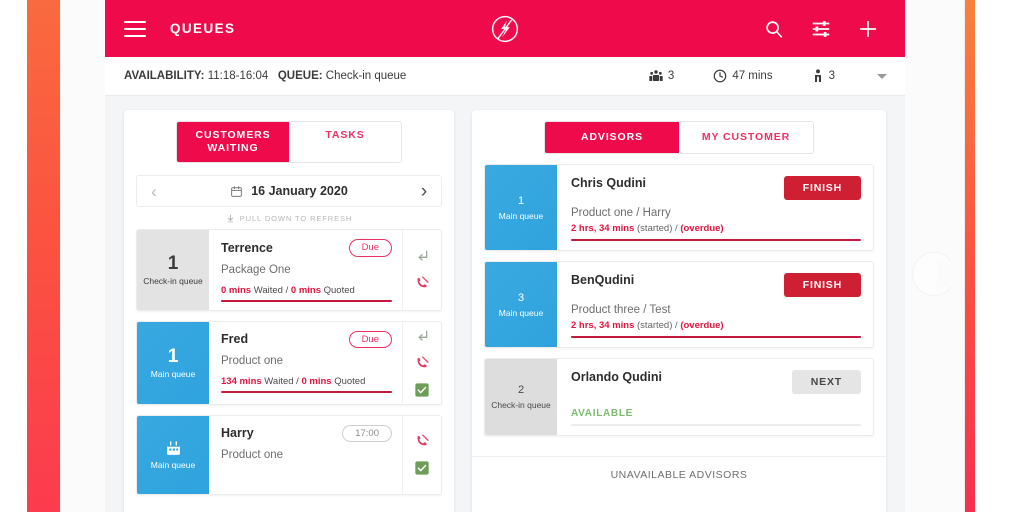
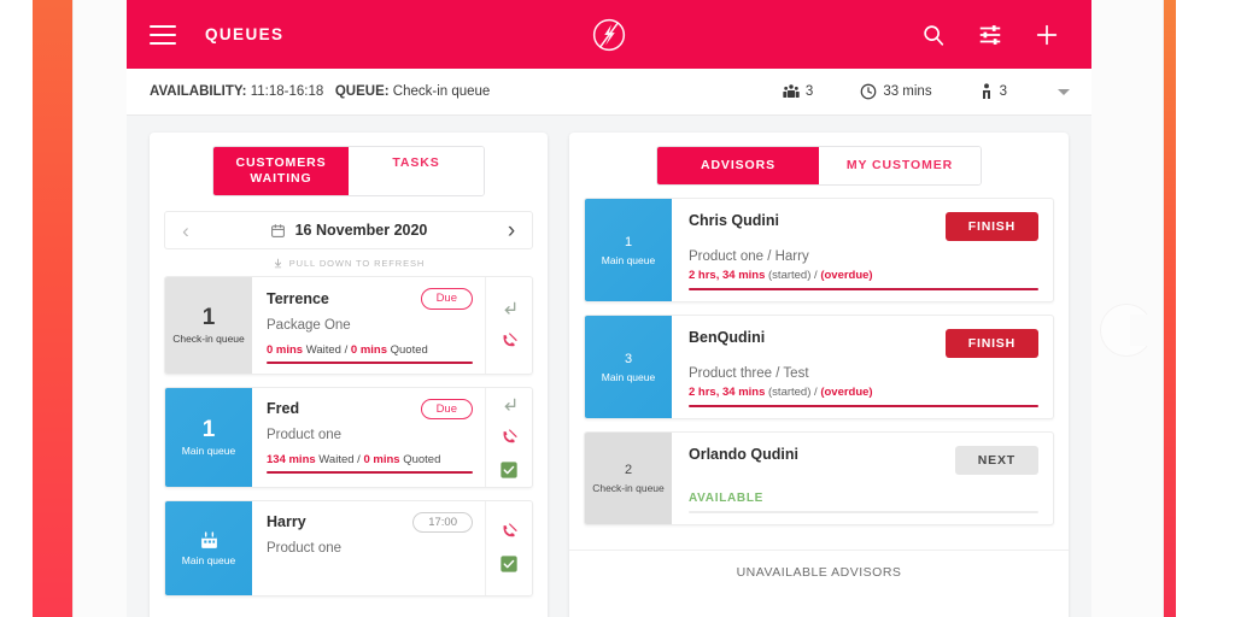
  QUEUES
- AVAILABILITY: 11:18-16:04 QUEUE: Check-in queue
+ AVAILABILITY: 11:18-16:18 QUEUE: Check-in queue
  3
- 47 mins
+ 33 mins
  3
  CUSTOMERS WAITING
  TASKS
  ‹
- 16 January 2020
+ 16 November 2020
  ›
  PULL DOWN TO REFRESH
  1
  Check-in queue
  Terrence
  Due
  Package One
  0 mins Waited / 0 mins Quoted
  1
  Main queue
  Fred
  Due
  Product one
  134 mins Waited / 0 mins Quoted
  Main queue
  Harry
  17:00
  Product one
  ADVISORS
  MY CUSTOMER
  1
  Main queue
  Chris Qudini
  FINISH
  Product one / Harry
  2 hrs, 34 mins (started) / (overdue)
  3
  Main queue
  BenQudini
  FINISH
  Product three / Test
  2 hrs, 34 mins (started) / (overdue)
  2
  Check-in queue
  Orlando Qudini
  NEXT
  AVAILABLE
  UNAVAILABLE ADVISORS
